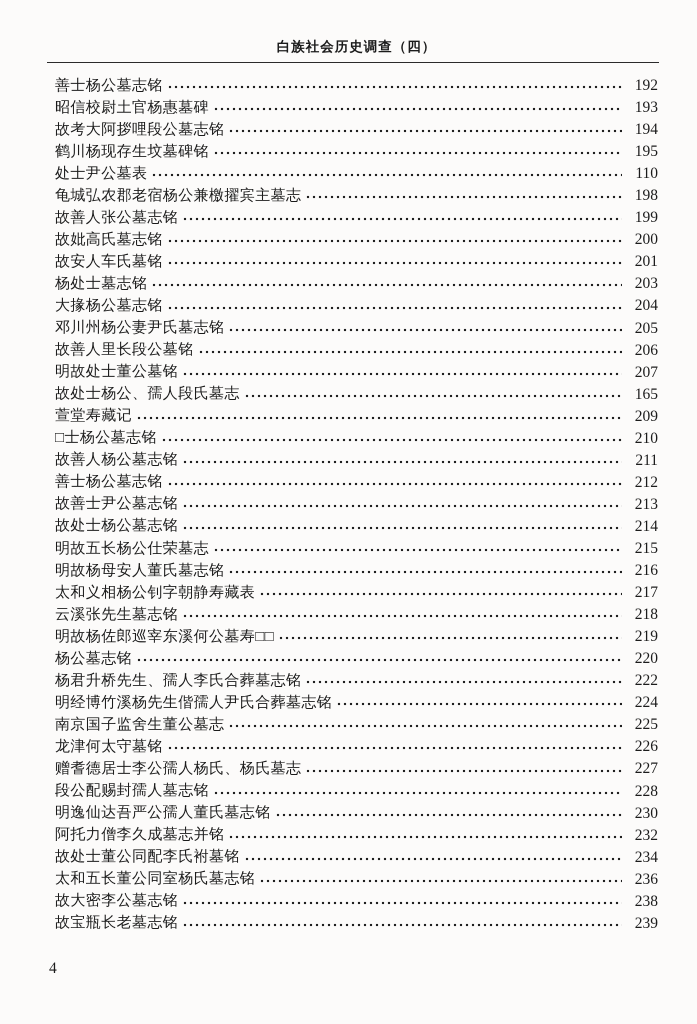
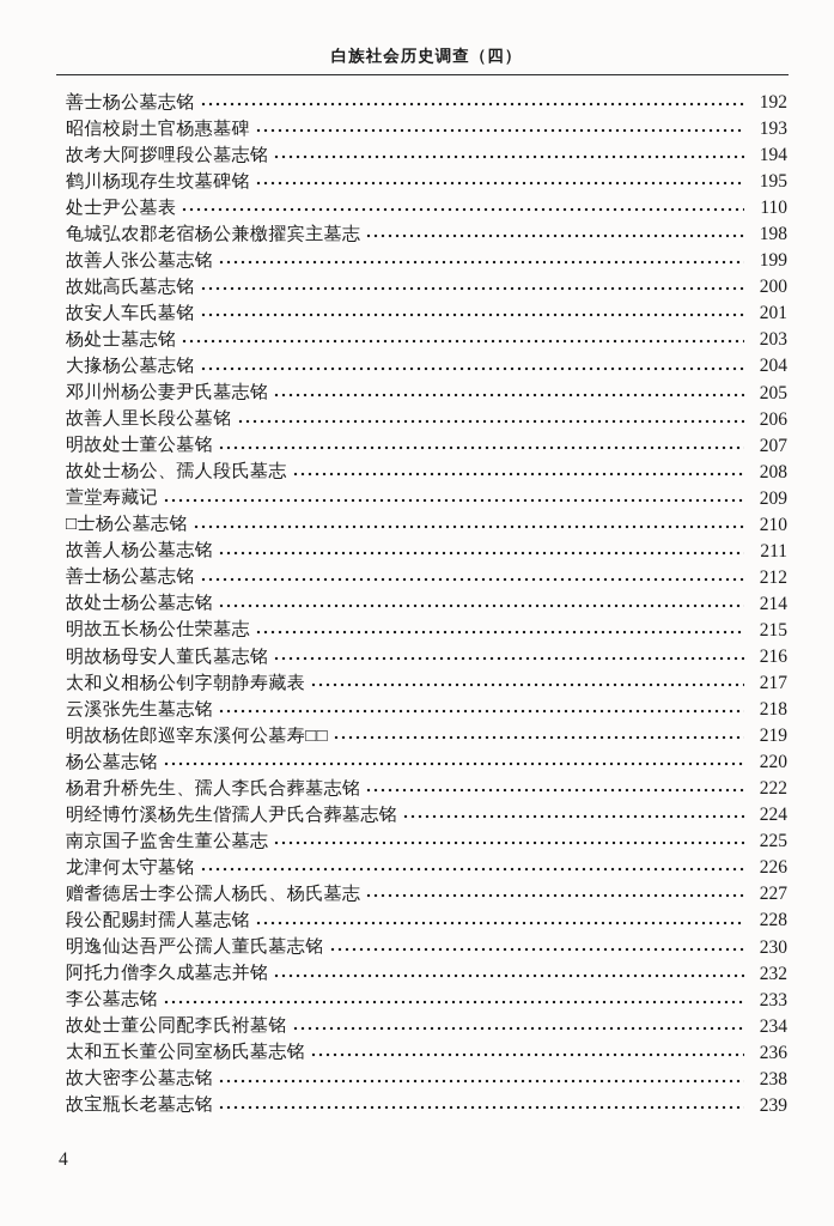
  白族社会历史调查（四）
  善士杨公墓志铭
  192
  昭信校尉土官杨惠墓碑
  193
  故考大阿拶哩段公墓志铭
  194
  鹤川杨现存生坟墓碑铭
  195
  处士尹公墓表
  110
  龟城弘农郡老宿杨公兼檄擢宾主墓志
  198
  故善人张公墓志铭
  199
  故妣高氏墓志铭
  200
  故安人车氏墓铭
  201
  杨处士墓志铭
  203
  大掾杨公墓志铭
  204
  邓川州杨公妻尹氏墓志铭
  205
  故善人里长段公墓铭
  206
  明故处士董公墓铭
  207
  故处士杨公、孺人段氏墓志
- 165
+ 208
  萱堂寿藏记
  209
  □士杨公墓志铭
  210
  故善人杨公墓志铭
  211
  善士杨公墓志铭
  212
- 故善士尹公墓志铭
- 213
  故处士杨公墓志铭
  214
  明故五长杨公仕荣墓志
  215
  明故杨母安人董氏墓志铭
  216
  太和义相杨公钊字朝静寿藏表
  217
  云溪张先生墓志铭
  218
  明故杨佐郎巡宰东溪何公墓寿□□
  219
  杨公墓志铭
  220
  杨君升桥先生、孺人李氏合葬墓志铭
  222
  明经博竹溪杨先生偕孺人尹氏合葬墓志铭
  224
  南京国子监舍生董公墓志
  225
  龙津何太守墓铭
  226
  赠耆德居士李公孺人杨氏、杨氏墓志
  227
  段公配赐封孺人墓志铭
  228
  明逸仙达吾严公孺人董氏墓志铭
  230
  阿托力僧李久成墓志并铭
  232
+ 李公墓志铭
+ 233
  故处士董公同配李氏袝墓铭
  234
  太和五长董公同室杨氏墓志铭
  236
  故大密李公墓志铭
  238
  故宝瓶长老墓志铭
  239
  4
